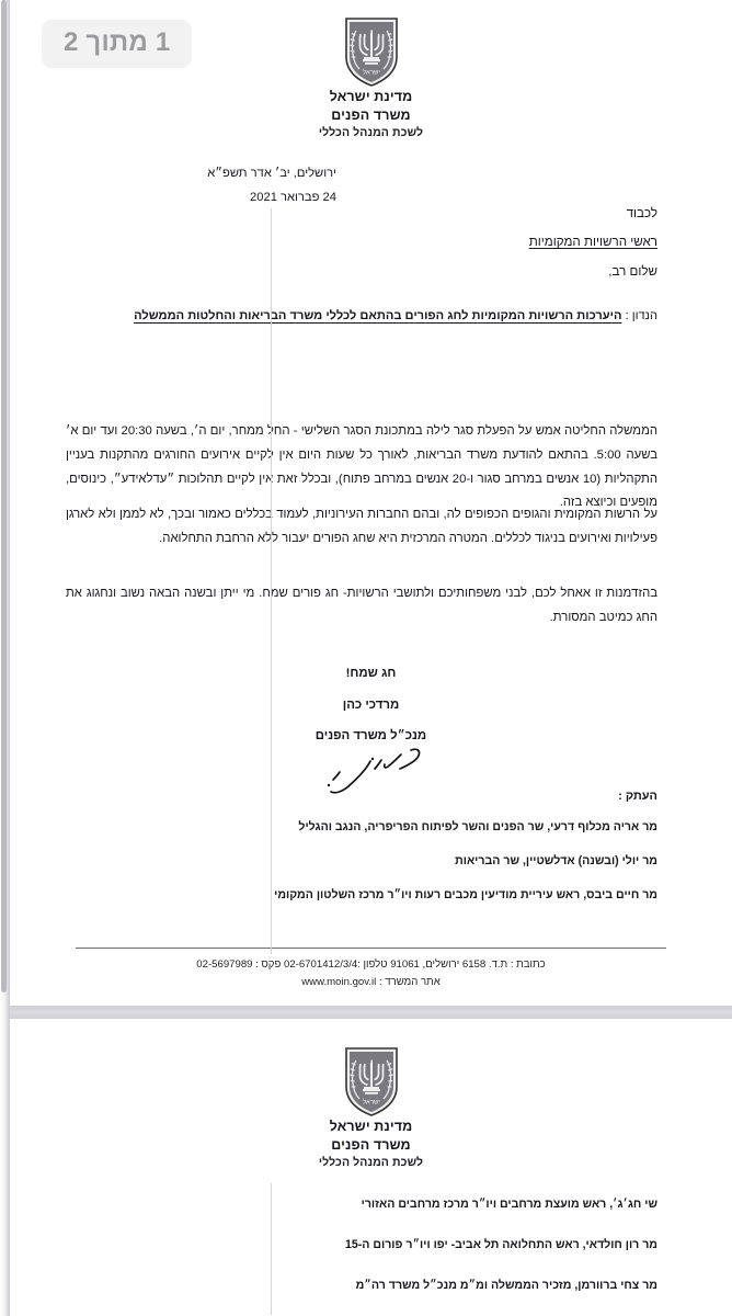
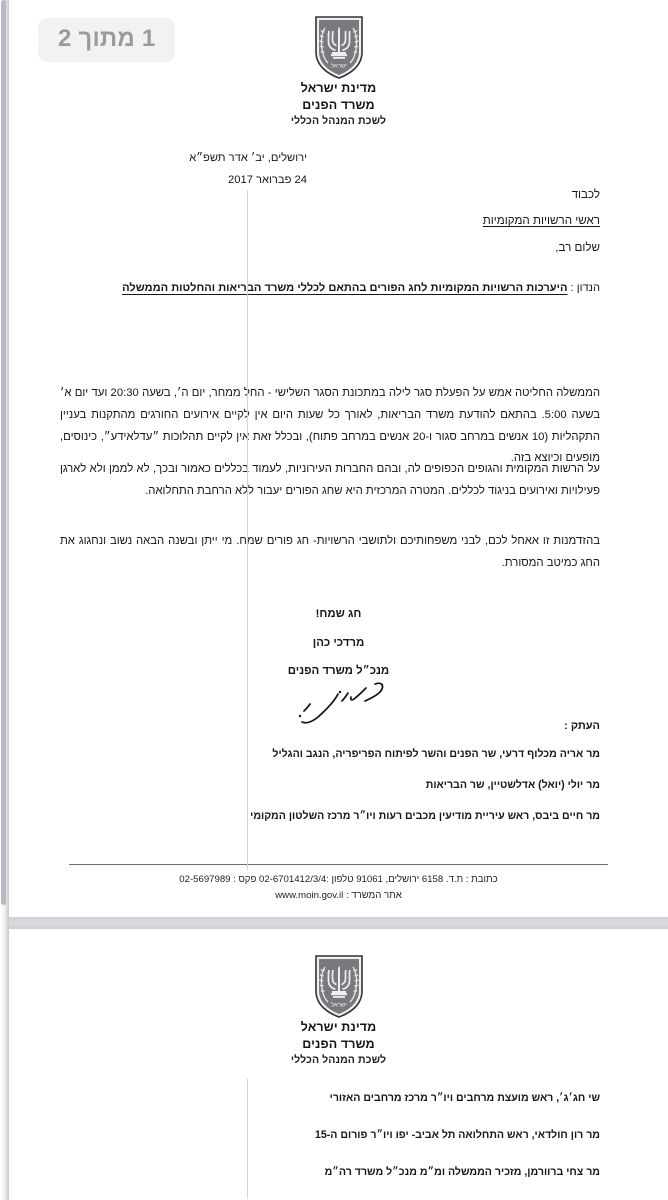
  מדינת ישראל
  משרד הפנים
  לשכת המנהל הכללי
  ירושלים, יב׳ אדר תשפ״א
- 24 פברואר 2021
+ 24 פברואר 2017
  לכבוד
  ראשי הרשויות המקומיות
  שלום רב,
  הנדון : היערכות הרשויות המקומיות לחג הפורים בהתאם לכללי משרד הבריאות והחלטות הממשלה
  הממשלה החליטה אמש על הפעלת סגר לילה במתכונת הסגר השלישי - הח ממחר, יום ה׳, בשעה 20:30 ועד יום א׳ בשעה 5:00. בהתאם להודעת משרד הבריאות, לאורך כל שעות היום איןקיים אירועים החורגים מהתקנות בעניין התקהליות (10 אנשים במרחב סגור ו-20 אנשים במרחב פתוח), ובכלל זאת אין לקיים תהלוכות ״עדלאידע״, כינוסים, מופעים וכיוצא בזה.
  על הרשות המקומית והגופים הכפופים לה, ובהם החברות העירוניות, לעמוד בכללים כאמור ובכך, לא לממן ולא לארגן פעילויות ואירועים בניגוד לכללים. המטרה המרכזית היא שחג הפורים יעבור ללא הרחבת התחלואה.
  בהזדמנות זו אאחל לכם, לבני משפחותיכם ולתושבי הרשויות- חג פורים שמח. מי ייתן ובשנה הבאה נשוב ונחגוג את החג כמיטב המסורת.
  חג שמח!
  מרדכי כהן
  מנכ״ל משרד הפנים
  העתק :
  מר אריה מכלוף דרעי, שר הפנים והשר לפיתוח הפריפריה, הנגב והגליל
- מר יולי (ובשנה) אדלשטיין, שר הבריאות
+ מר יולי (יואל) אדלשטיין, שר הבריאות
  מר חיים ביבס, ראש עיריית מודיעין מכבים רעות ויו״ר מרכז השלטון המקומי
  כתובת : ת.ד. 6158 ירושלים, 91061 טלפון :02-6701412/3/4 פקס : 02-5697989
  אתר המשרד : www.moin.gov.il
  מדינת ישראל
  משרד הפנים
  לשכת המנהל הכללי
  שי חג׳ג׳, ראש מועצת מרחבים ויו״ר מרכז מרחבים האזורי
  מר רון חולדאי, ראש התחלואה תל אביב- יפו ויו״ר פורום ה-15
  מר צחי ברוורמן, מזכיר הממשלה ומ״מ מנכ״ל משרד רה״מ
  1 מתוך 2
